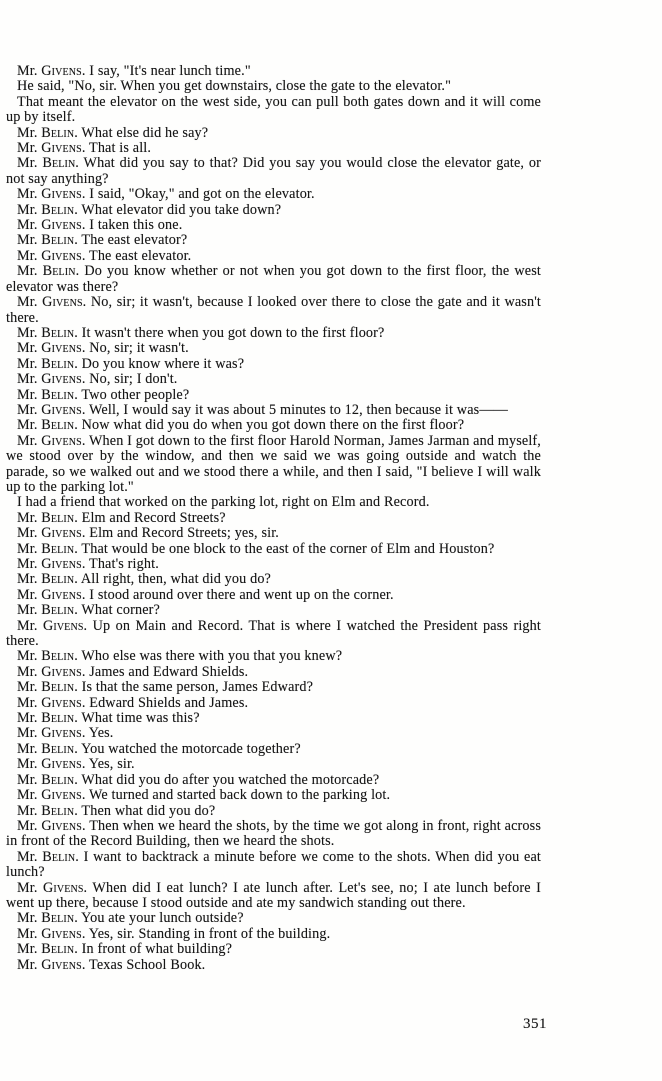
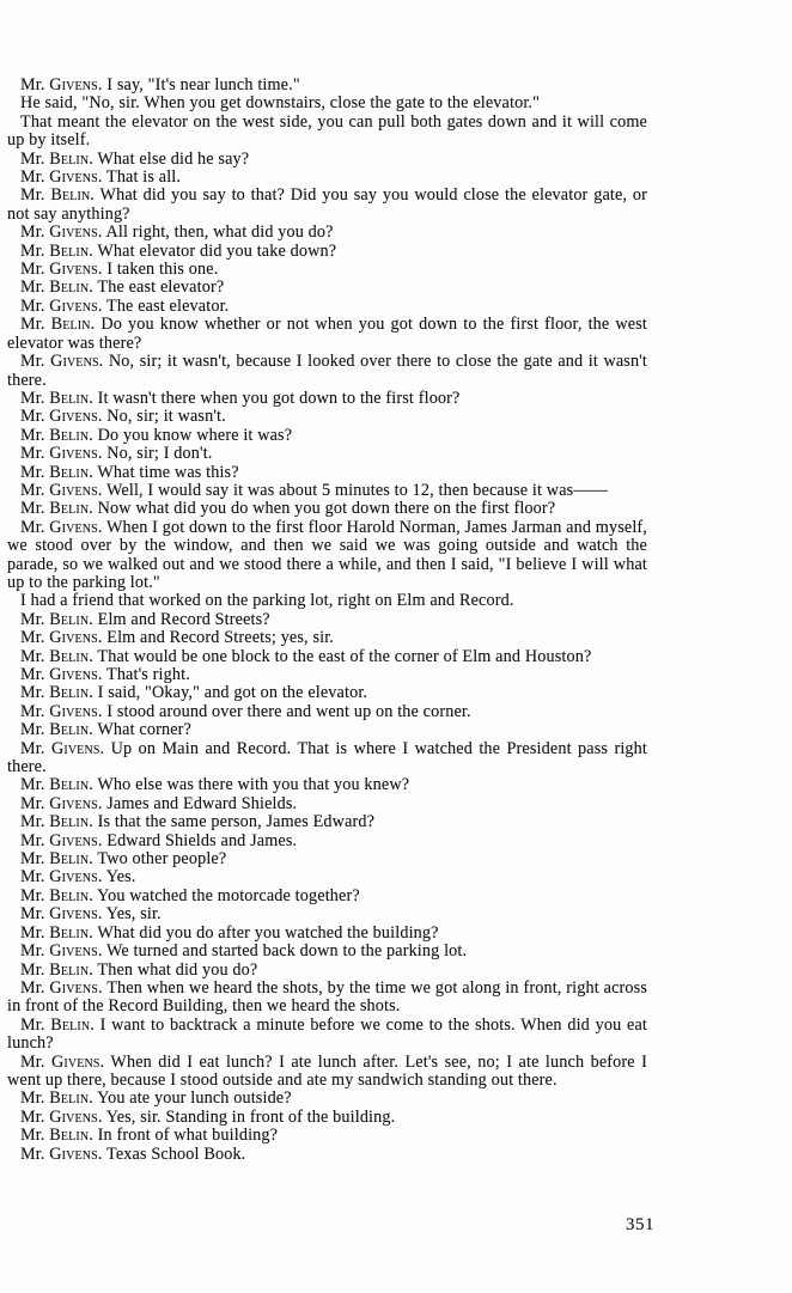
  Mr. Givens. I say, "It's near lunch time."
  He said, "No, sir. When you get downstairs, close the gate to the elevator."
  That meant the elevator on the west side, you can pull both gates down and it will come up by itself.
  Mr. Belin. What else did he say?
  Mr. Givens. That is all.
  Mr. Belin. What did you say to that? Did you say you would close the elevator gate, or not say anything?
- Mr. Givens. I said, "Okay," and got on the elevator.
+ Mr. Givens. All right, then, what did you do?
  Mr. Belin. What elevator did you take down?
  Mr. Givens. I taken this one.
  Mr. Belin. The east elevator?
  Mr. Givens. The east elevator.
  Mr. Belin. Do you know whether or not when you got down to the first floor, the west elevator was there?
  Mr. Givens. No, sir; it wasn't, because I looked over there to close the gate and it wasn't there.
  Mr. Belin. It wasn't there when you got down to the first floor?
  Mr. Givens. No, sir; it wasn't.
  Mr. Belin. Do you know where it was?
  Mr. Givens. No, sir; I don't.
- Mr. Belin. Two other people?
+ Mr. Belin. What time was this?
  Mr. Givens. Well, I would say it was about 5 minutes to 12, then because it was——
  Mr. Belin. Now what did you do when you got down there on the first floor?
- Mr. Givens. When I got down to the first floor Harold Norman, James Jarman and myself, we stood over by the window, and then we said we was going outside and watch the parade, so we walked out and we stood there a while, and then I said, "I believe I will walk up to the parking lot."
+ Mr. Givens. When I got down to the first floor Harold Norman, James Jarman and myself, we stood over by the window, and then we said we was going outside and watch the parade, so we walked out and we stood there a while, and then I said, "I believe I will what up to the parking lot."
  I had a friend that worked on the parking lot, right on Elm and Record.
  Mr. Belin. Elm and Record Streets?
  Mr. Givens. Elm and Record Streets; yes, sir.
  Mr. Belin. That would be one block to the east of the corner of Elm and Houston?
  Mr. Givens. That's right.
- Mr. Belin. All right, then, what did you do?
+ Mr. Belin. I said, "Okay," and got on the elevator.
  Mr. Givens. I stood around over there and went up on the corner.
  Mr. Belin. What corner?
  Mr. Givens. Up on Main and Record. That is where I watched the President pass right there.
  Mr. Belin. Who else was there with you that you knew?
  Mr. Givens. James and Edward Shields.
  Mr. Belin. Is that the same person, James Edward?
  Mr. Givens. Edward Shields and James.
- Mr. Belin. What time was this?
+ Mr. Belin. Two other people?
  Mr. Givens. Yes.
  Mr. Belin. You watched the motorcade together?
  Mr. Givens. Yes, sir.
- Mr. Belin. What did you do after you watched the motorcade?
+ Mr. Belin. What did you do after you watched the building?
  Mr. Givens. We turned and started back down to the parking lot.
  Mr. Belin. Then what did you do?
  Mr. Givens. Then when we heard the shots, by the time we got along in front, right across in front of the Record Building, then we heard the shots.
  Mr. Belin. I want to backtrack a minute before we come to the shots. When did you eat lunch?
  Mr. Givens. When did I eat lunch? I ate lunch after. Let's see, no; I ate lunch before I went up there, because I stood outside and ate my sandwich standing out there.
  Mr. Belin. You ate your lunch outside?
  Mr. Givens. Yes, sir. Standing in front of the building.
  Mr. Belin. In front of what building?
  Mr. Givens. Texas School Book.
  351
